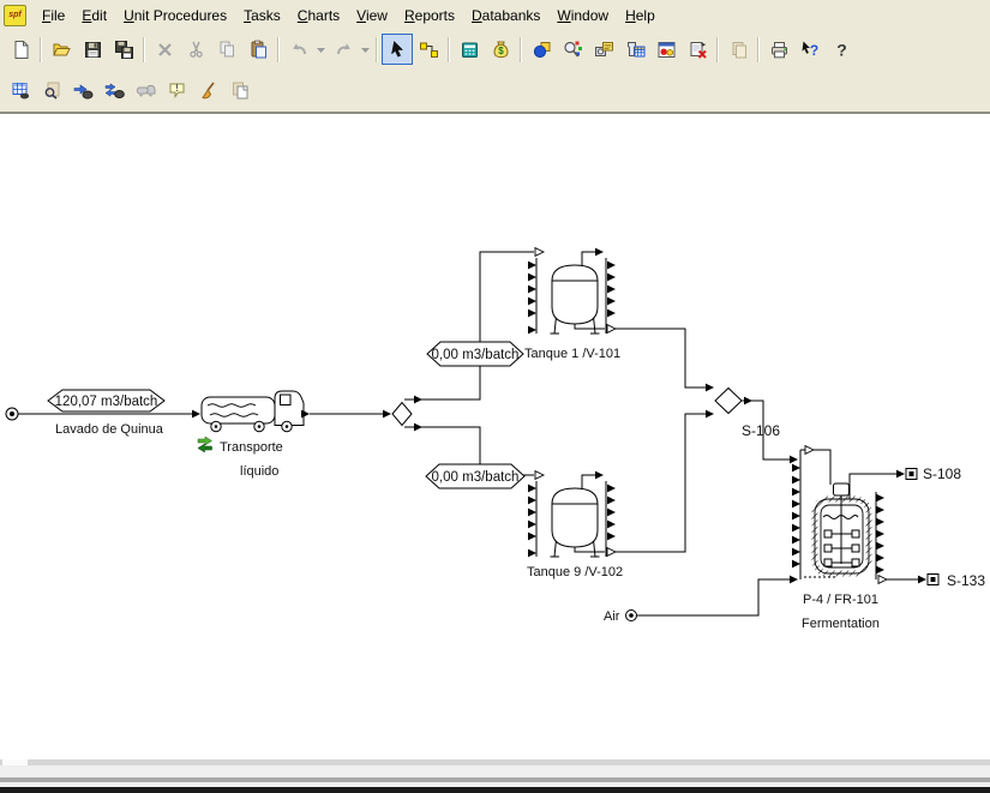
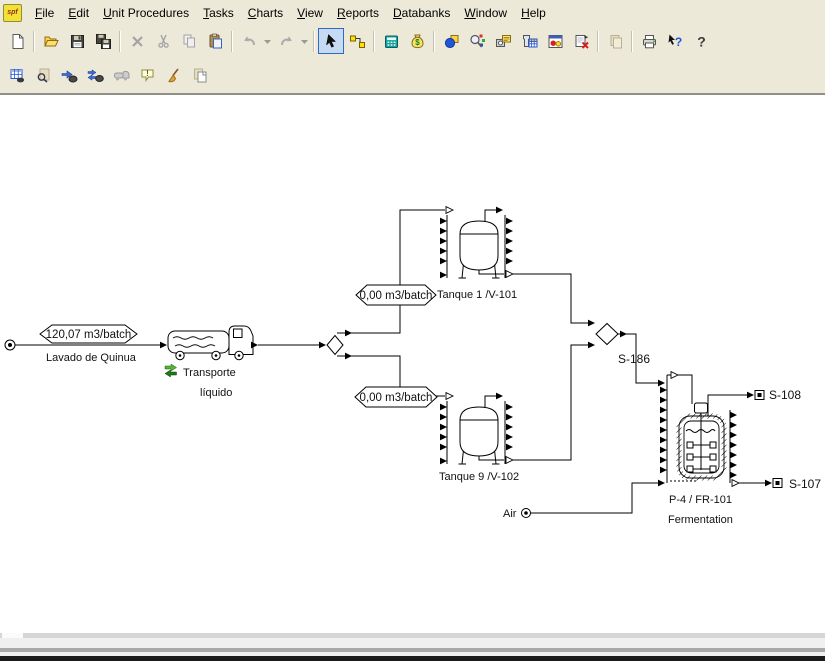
  File
  Edit
  Unit Procedures
  Tasks
  Charts
  View
  Reports
  Databanks
  Window
  Help
  $
  ?
  ?
  !
  120,07 m3/batch
  0,00 m3/batch
  0,00 m3/batch
  Lavado de Quinua
  Transporte
  líquido
  Tanque 1 /V-101
  Tanque 9 /V-102
- S-106
+ S-186
  Air
  S-108
- S-133
+ S-107
  P-4 / FR-101
  Fermentation
